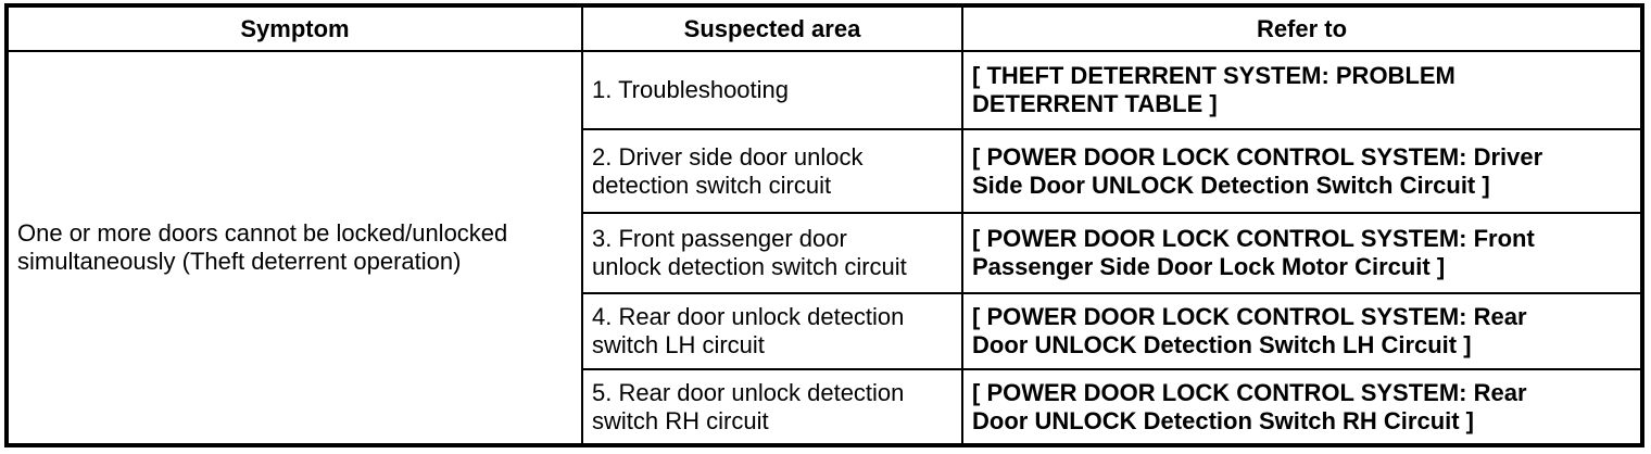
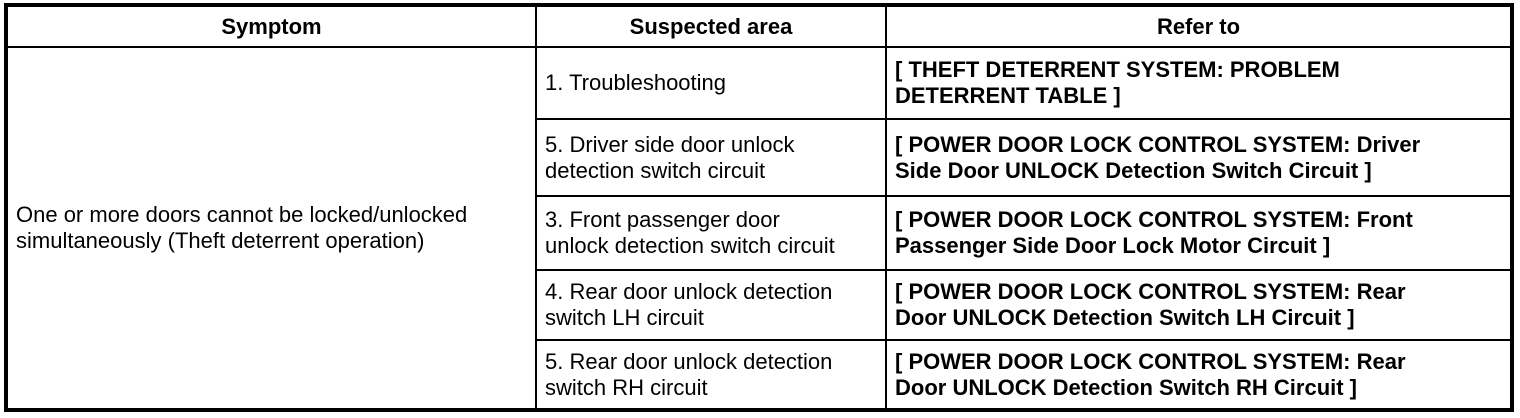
  Symptom	Suspected area	Refer to
  One or more doors cannot be locked/unlocked simultaneously (Theft deterrent operation)	1. Troubleshooting	[ THEFT DETERRENT SYSTEM: PROBLEM DETERRENT TABLE ]
- 2. Driver side door unlock detection switch circuit	[ POWER DOOR LOCK CONTROL SYSTEM: Driver Side Door UNLOCK Detection Switch Circuit ]
+ 5. Driver side door unlock detection switch circuit	[ POWER DOOR LOCK CONTROL SYSTEM: Driver Side Door UNLOCK Detection Switch Circuit ]
  3. Front passenger door unlock detection switch circuit	[ POWER DOOR LOCK CONTROL SYSTEM: Front Passenger Side Door Lock Motor Circuit ]
  4. Rear door unlock detection switch LH circuit	[ POWER DOOR LOCK CONTROL SYSTEM: Rear Door UNLOCK Detection Switch LH Circuit ]
  5. Rear door unlock detection switch RH circuit	[ POWER DOOR LOCK CONTROL SYSTEM: Rear Door UNLOCK Detection Switch RH Circuit ]
